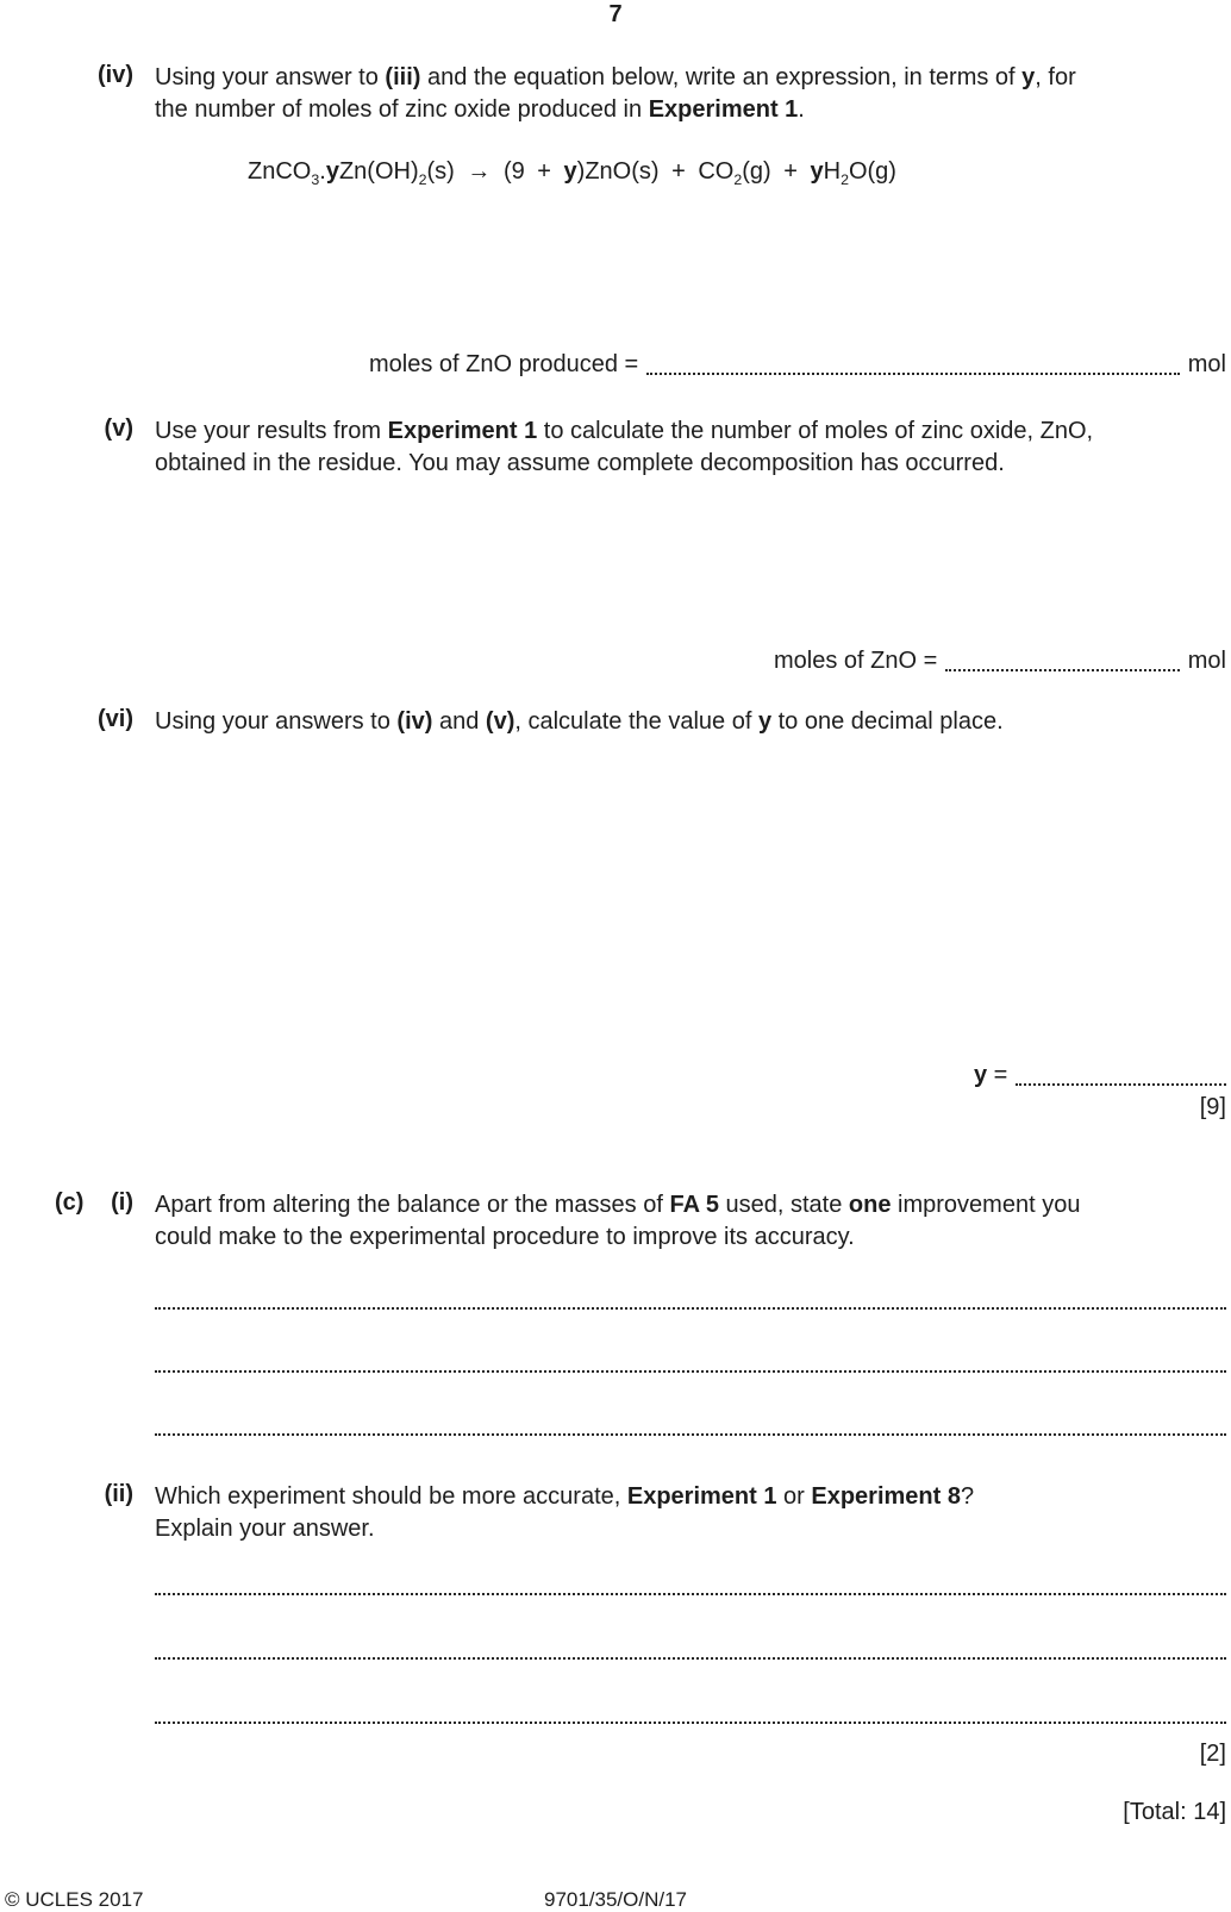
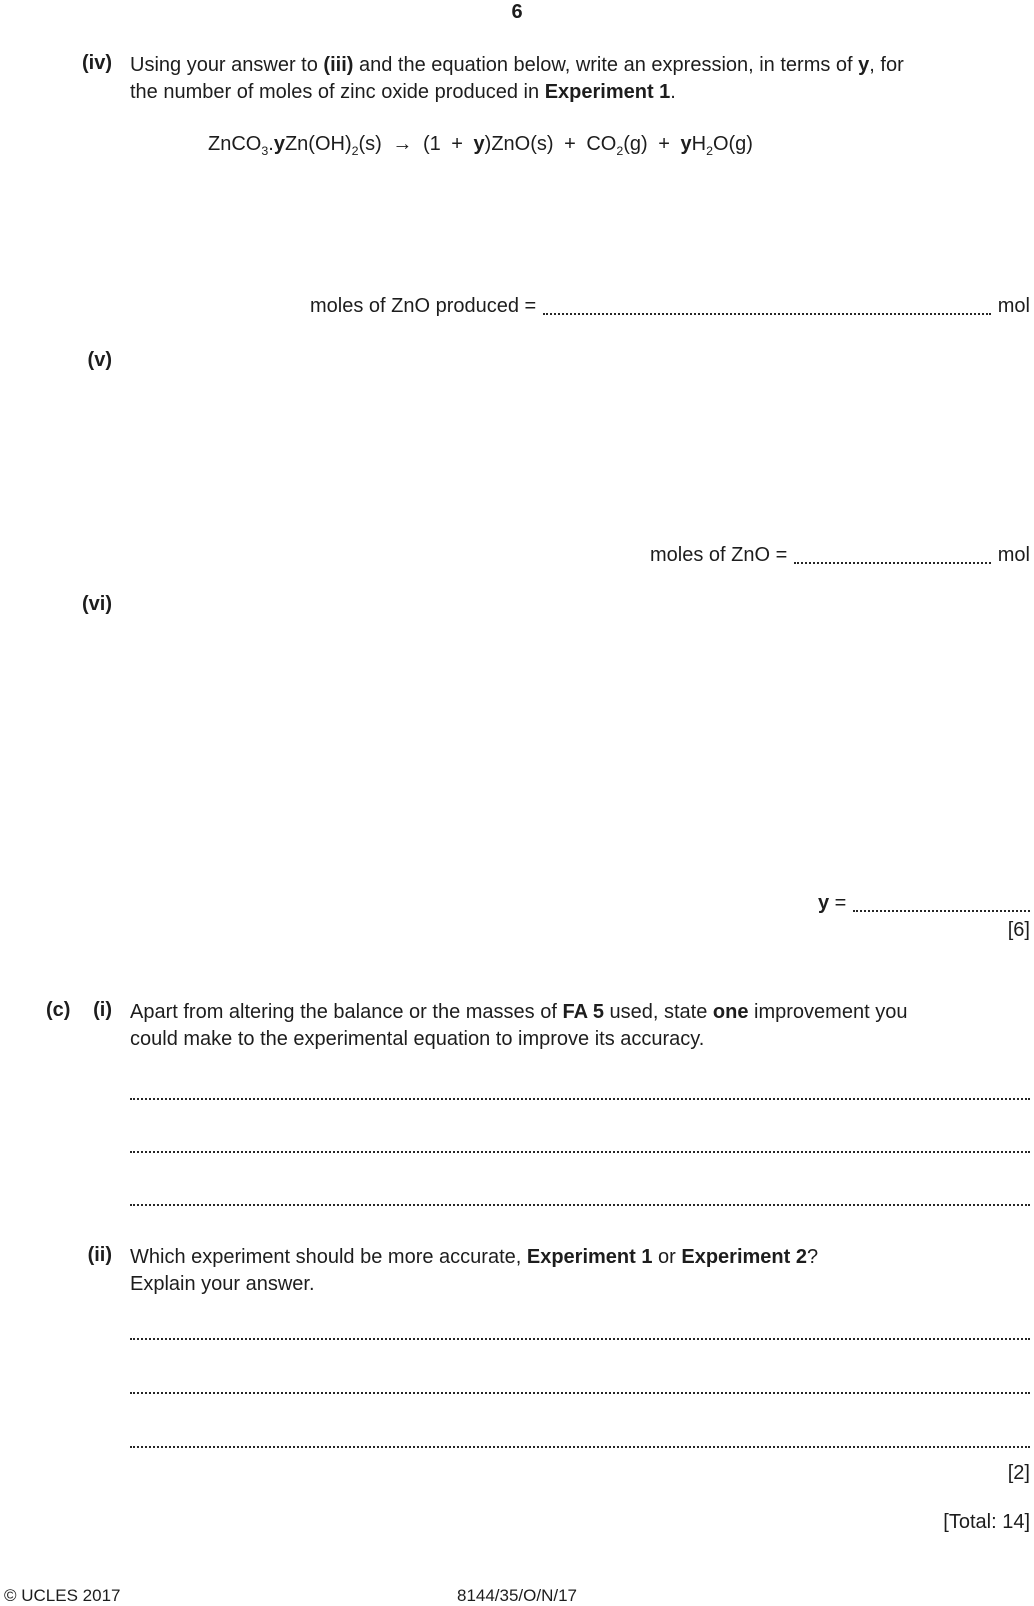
- 7
+ 6
  (iv)
  Using your answer to (iii) and the equation below, write an expression, in terms of y, for
  the number of moles of zinc oxide produced in Experiment 1.
- ZnCO3.yZn(OH)2(s) → (9 + y)ZnO(s) + CO2(g) + yH2O(g)
+ ZnCO3.yZn(OH)2(s) → (1 + y)ZnO(s) + CO2(g) + yH2O(g)
  moles of ZnO produced =
  mol
  (v)
- Use your results from Experiment 1 to calculate the number of moles of zinc oxide, ZnO,
- obtained in the residue. You may assume complete decomposition has occurred.
  moles of ZnO =
  mol
  (vi)
- Using your answers to (iv) and (v), calculate the value of y to one decimal place.
  y =
- [9]
+ [6]
  (c)
  (i)
  Apart from altering the balance or the masses of FA 5 used, state one improvement you
- could make to the experimental procedure to improve its accuracy.
+ could make to the experimental equation to improve its accuracy.
  (ii)
- Which experiment should be more accurate, Experiment 1 or Experiment 8?
+ Which experiment should be more accurate, Experiment 1 or Experiment 2?
  Explain your answer.
  [2]
  [Total: 14]
  © UCLES 2017
- 9701/35/O/N/17
+ 8144/35/O/N/17
